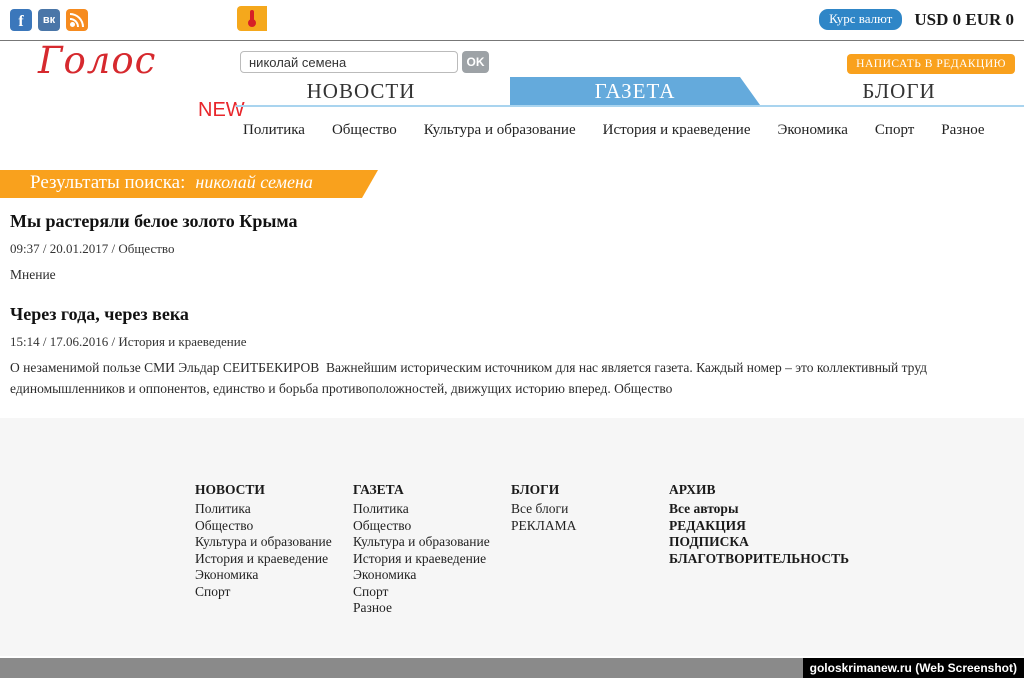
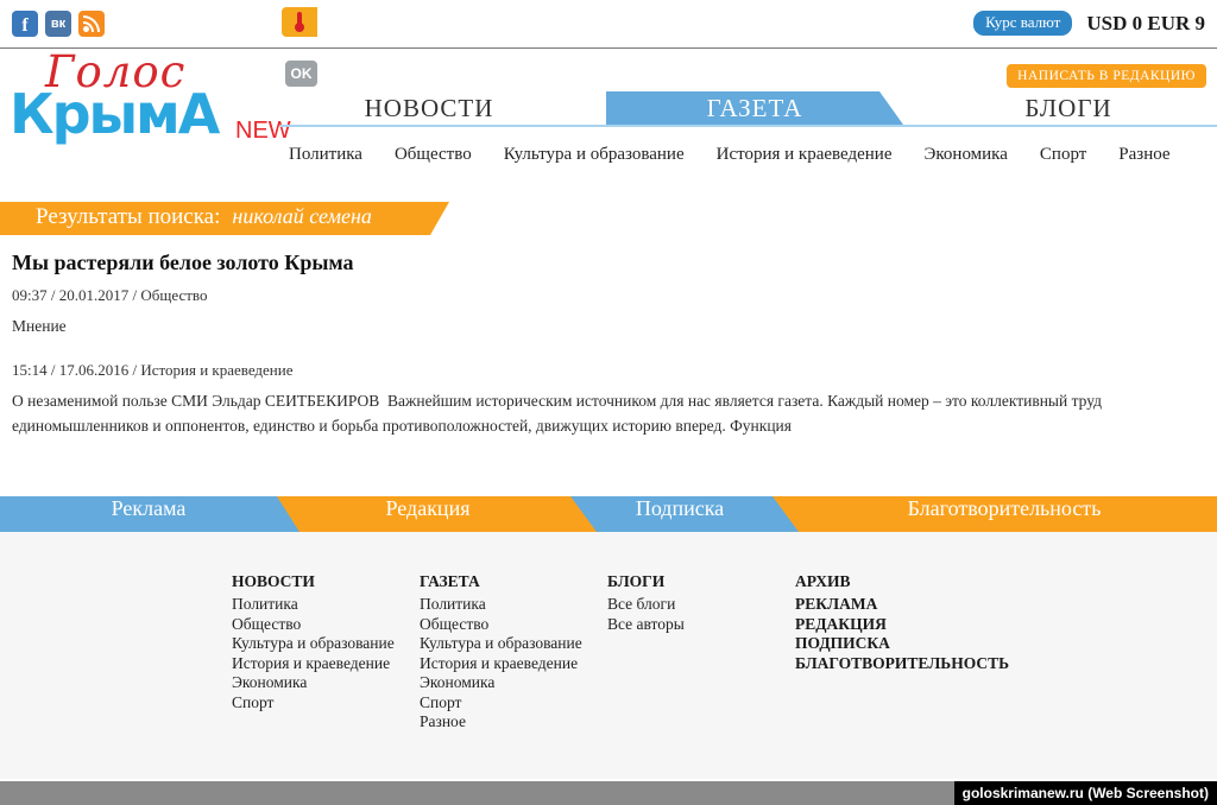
  f
  вк
  Курс валют
- USD 0 EUR 0
+ USD 0 EUR 9
  Голос
+ КрымА
  NEW
- николай семена
  OK
  НАПИСАТЬ В РЕДАКЦИЮ
  НОВОСТИ
  ГАЗЕТА
  БЛОГИ
  Политика
  Общество
  Культура и образование
  История и краеведение
  Экономика
  Спорт
  Разное
  Результаты поиска: николай семена
  Мы растеряли белое золото Крыма
  09:37 / 20.01.2017 / Общество
  Мнение
- Через года, через века
  15:14 / 17.06.2016 / История и краеведение
- О незаменимой пользе СМИ Эльдар СЕИТБЕКИРОВ Важнейшим историческим источником для нас является газета. Каждый номер – это коллективный труд единомышленников и оппонентов, единство и борьба противоположностей, движущих историю вперед. Общество
+ О незаменимой пользе СМИ Эльдар СЕИТБЕКИРОВ Важнейшим историческим источником для нас является газета. Каждый номер – это коллективный труд единомышленников и оппонентов, единство и борьба противоположностей, движущих историю вперед. Функция
+ Реклама
+ Редакция
+ Подписка
+ Благотворительность
  НОВОСТИ
  Политика
  Общество
  Культура и образование
  История и краеведение
  Экономика
  Спорт
  ГАЗЕТА
  Политика
  Общество
  Культура и образование
  История и краеведение
  Экономика
  Спорт
  Разное
  БЛОГИ
  Все блоги
- РЕКЛАМА
+ Все авторы
  АРХИВ
- Все авторы
+ РЕКЛАМА
  РЕДАКЦИЯ
  ПОДПИСКА
  БЛАГОТВОРИТЕЛЬНОСТЬ
  goloskrimanew.ru (Web Screenshot)
